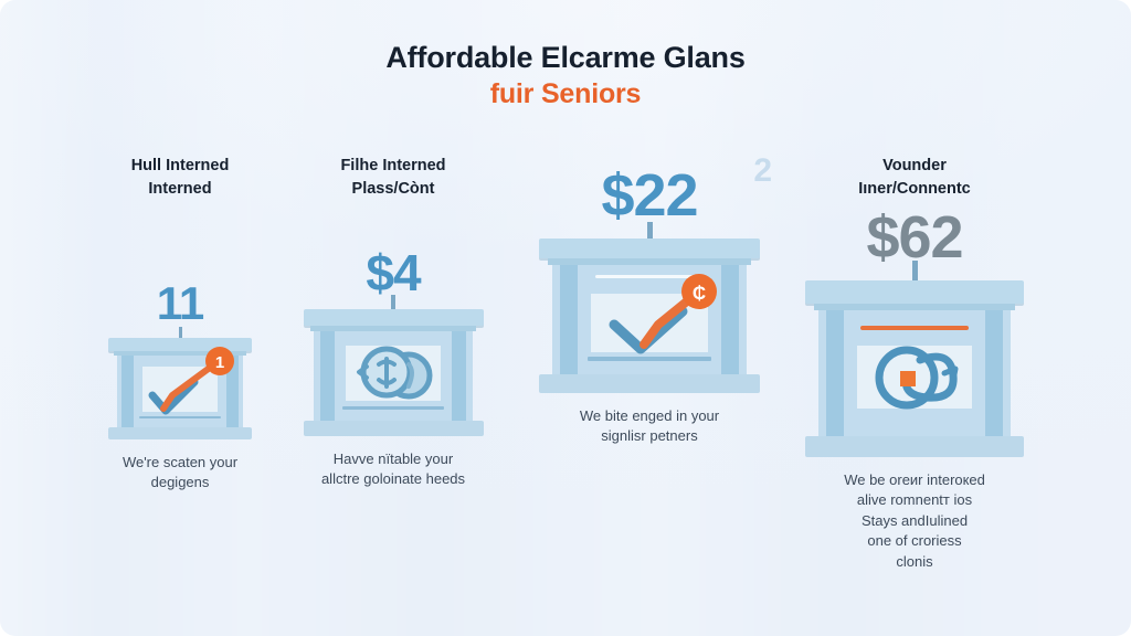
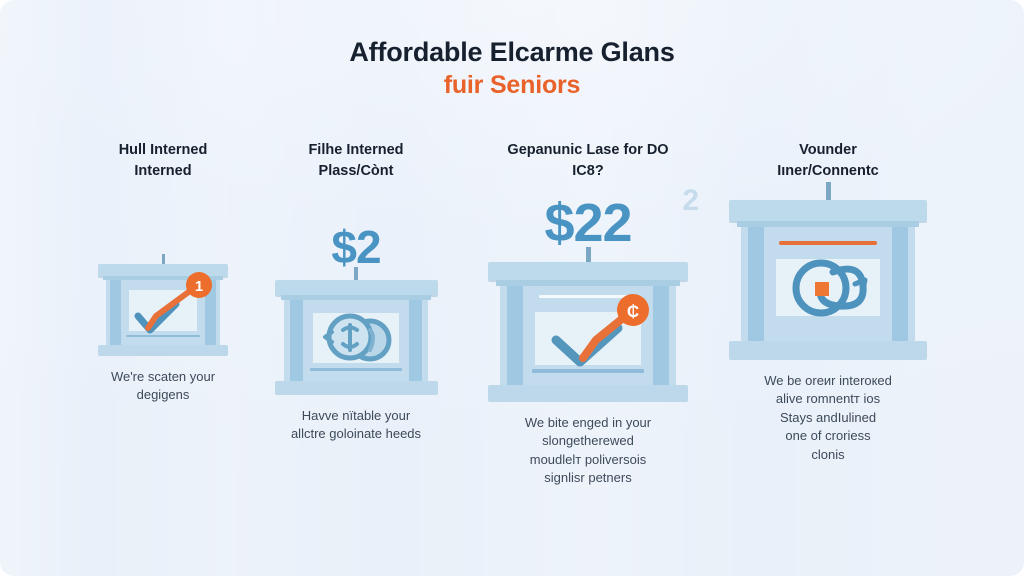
  Affordable Elcarme Glans
  fuir Seniors
  Hull Interned
  Interned
- 11
  1
  We're scaten your
  degigens
  Filhe Interned
  Plass/Cònt
- $4
+ $2
  Havve nïtable your
  allсtre goloinate heeds
+ Gepanunic Lase for DO
+ IC8?
  $22
  2
  ₵
  We bite enged in your
+ slongetherewed
+ moudlelт poliversois
  signlisr petners
  Vounder
  Iıner/Connentc
- $62
  We be oreиr interoкed
  alive romnentт ios
  Stays andІulined
  one of croriеss
  clonis
